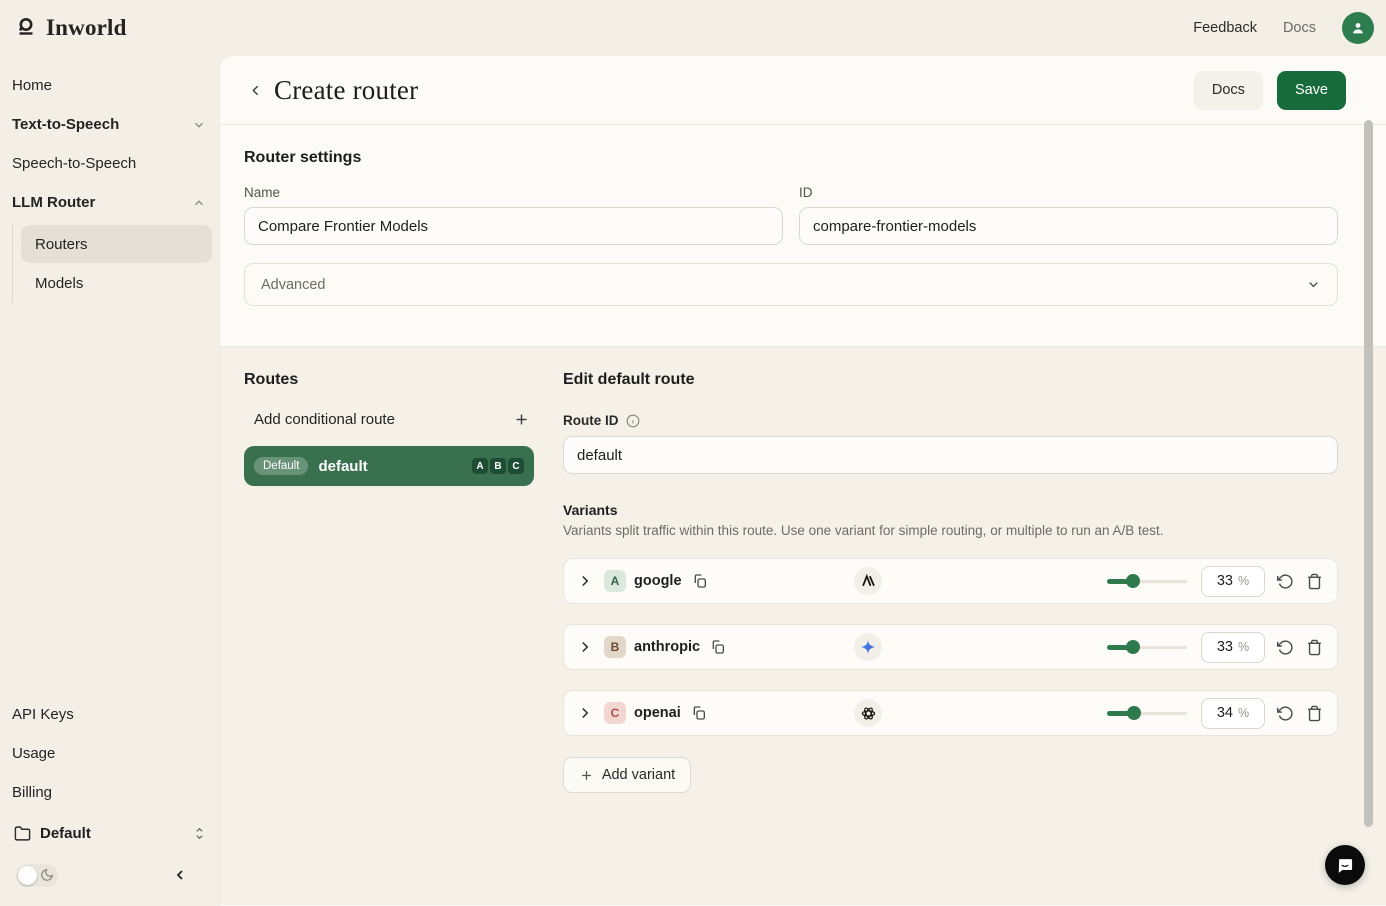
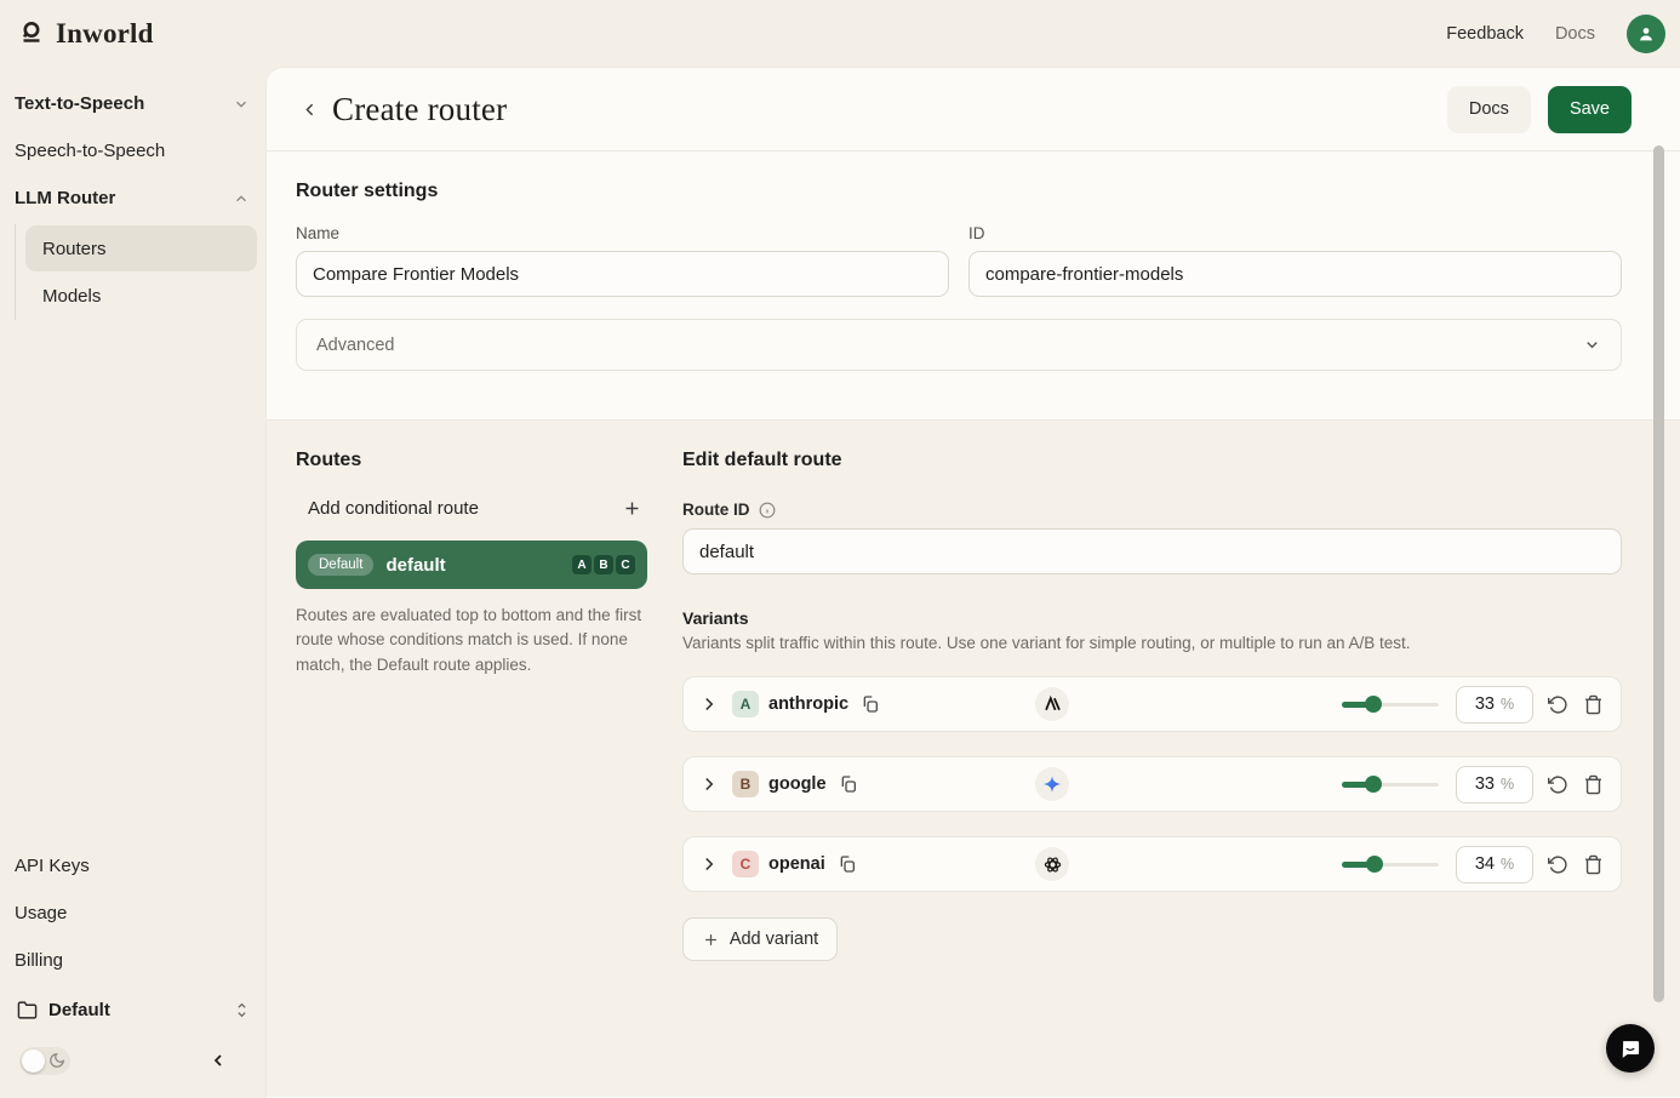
  Inworld
  Feedback
  Docs
- Home
  Text-to-Speech
  Speech-to-Speech
  LLM Router
  Routers
  Models
  API Keys
  Usage
  Billing
  Default
  Create router
  Docs
  Save
  Router settings
  Name
  Compare Frontier Models
  ID
  compare-frontier-models
  Advanced
  Routes
  Add conditional route
  Default
  default
  A
  B
  C
+ Routes are evaluated top to bottom and the first route whose conditions match is used. If none match, the Default route applies.
  Edit default route
  Route ID
  default
  Variants
  Variants split traffic within this route. Use one variant for simple routing, or multiple to run an A/B test.
  A
- google
+ anthropic
  33
  %
  B
- anthropic
+ google
  33
  %
  C
  openai
  34
  %
  Add variant
